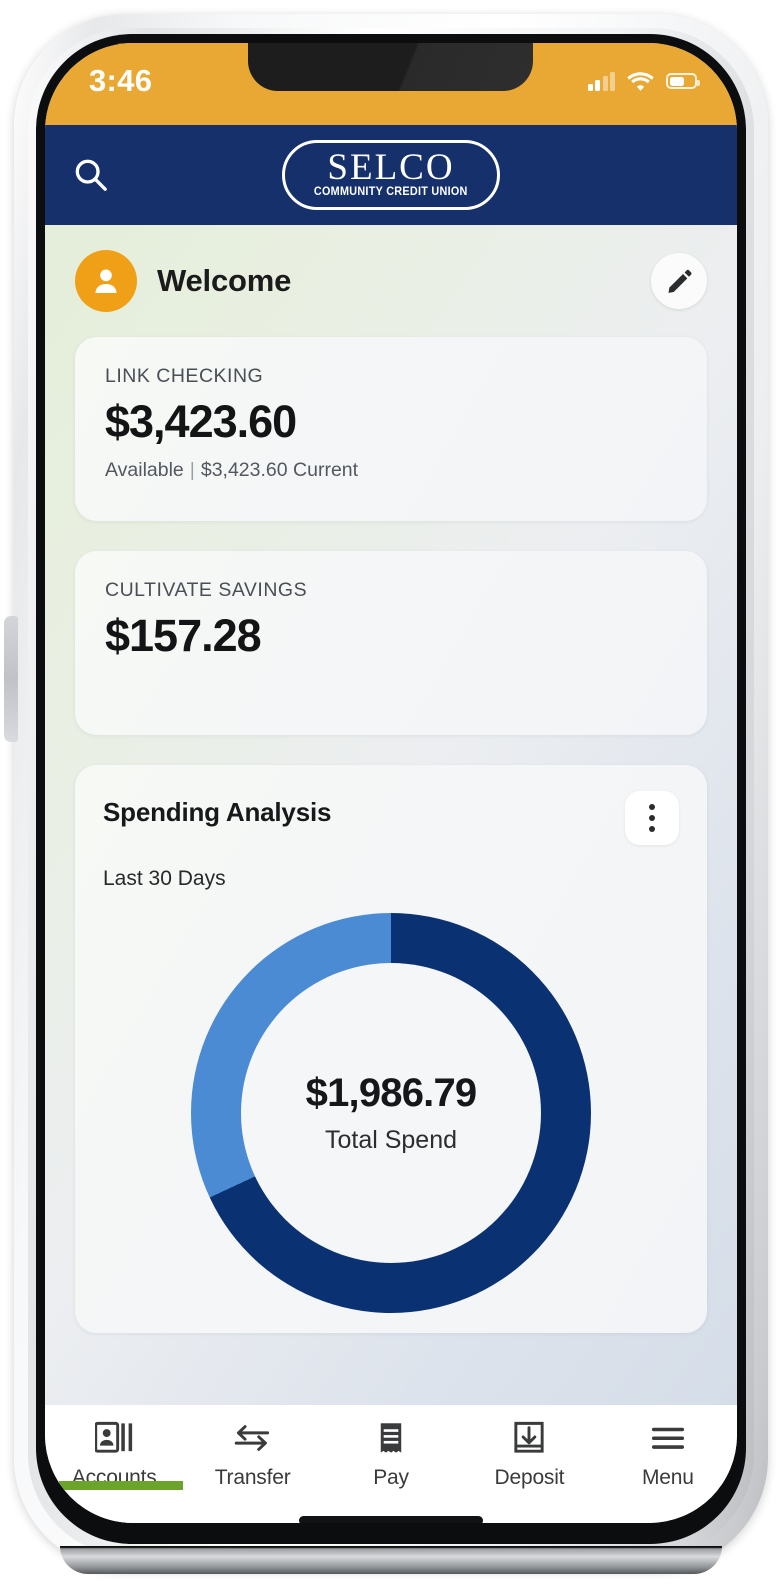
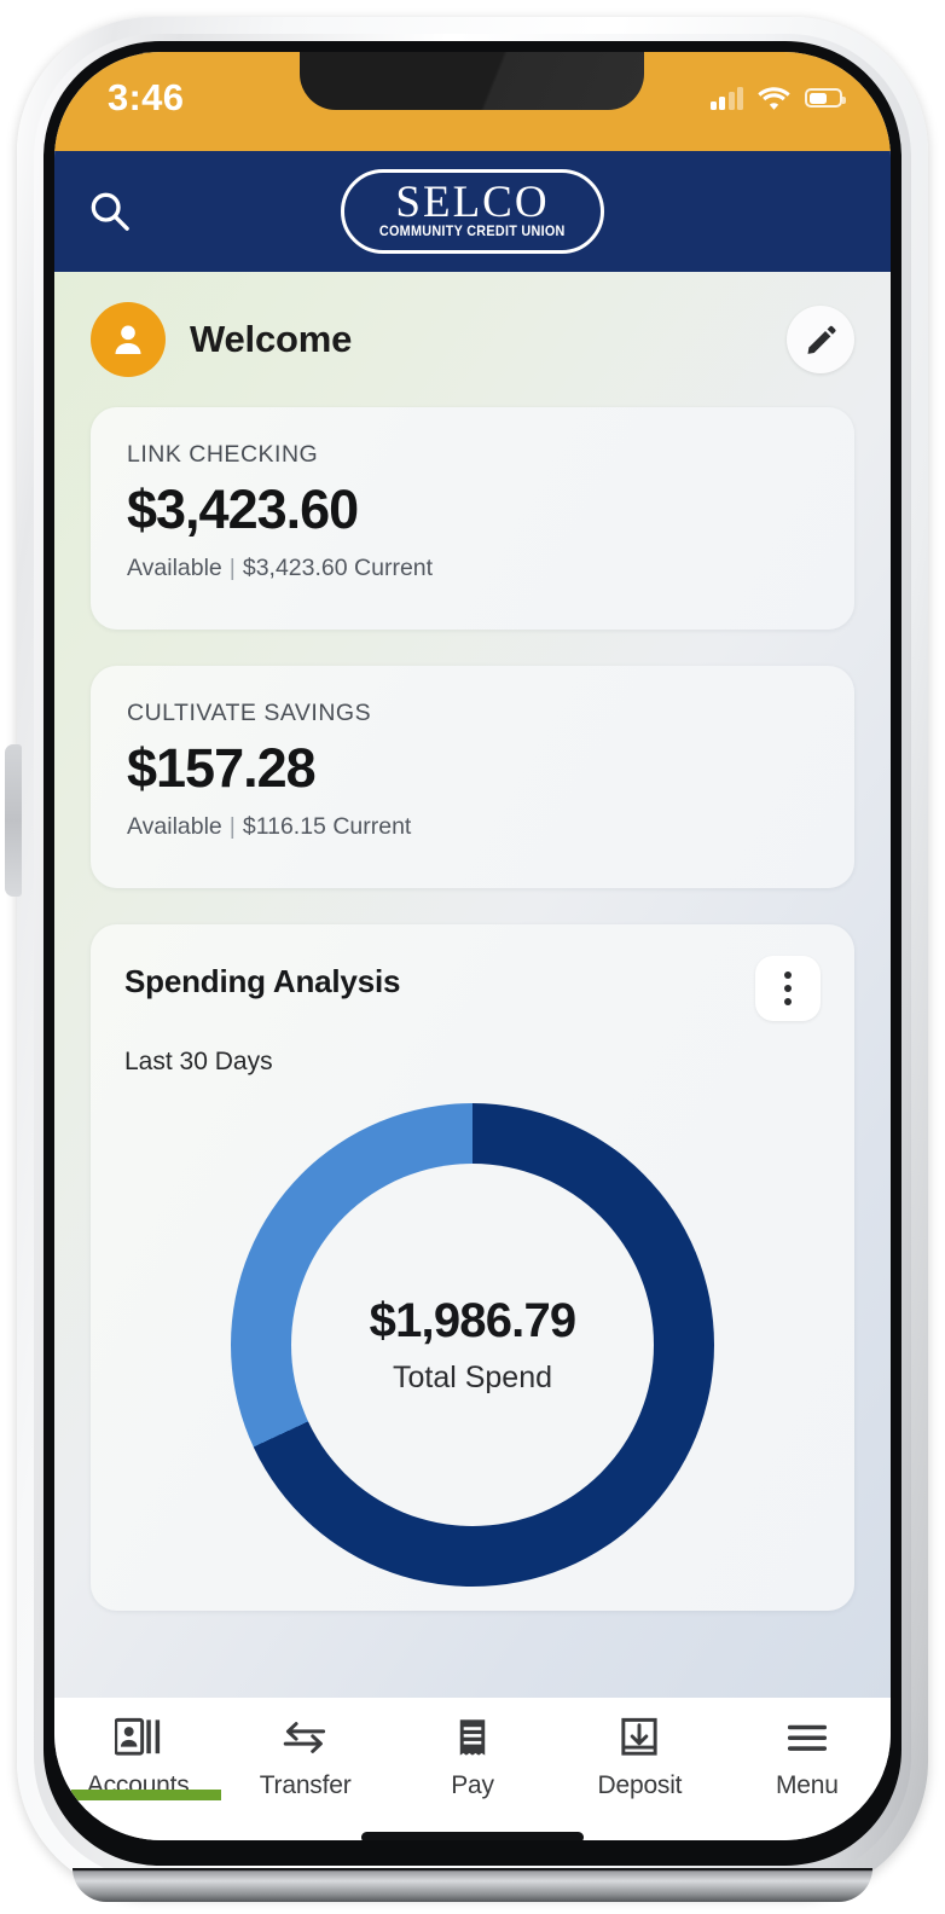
  3:46
  SELCO
  COMMUNITY CREDIT UNION
  Welcome
  LINK CHECKING
  $3,423.60
  Available | $3,423.60 Current
  CULTIVATE SAVINGS
  $157.28
+ Available | $116.15 Current
  Spending Analysis
  Last 30 Days
  $1,986.79
  Total Spend
  Accounts
  Transfer
  Pay
  Deposit
  Menu
